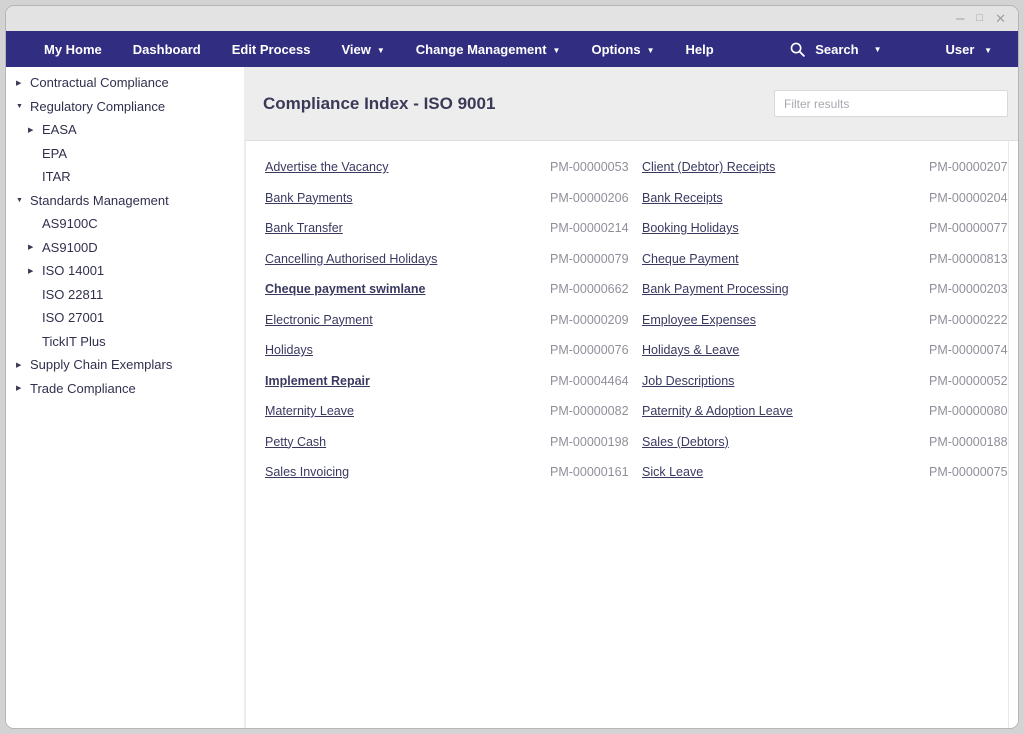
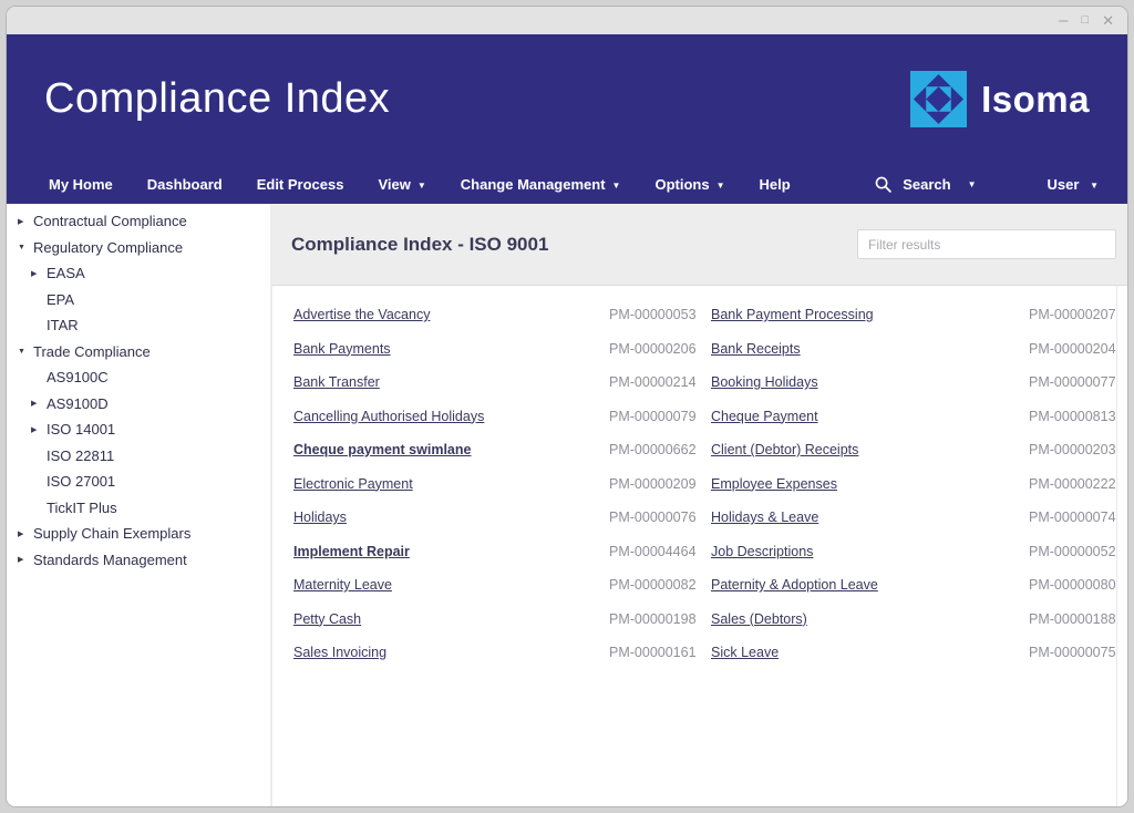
  –
  □
  ✕
+ Compliance Index
+ Isoma
  My Home
  Dashboard
  Edit Process
  View ▼
  Change Management ▼
  Options ▼
  Help
  Search
  ▼
  User ▼
  Contractual Compliance
  Regulatory Compliance
  EASA
  EPA
  ITAR
- Standards Management
+ Trade Compliance
  AS9100C
  AS9100D
  ISO 14001
  ISO 22811
  ISO 27001
  TickIT Plus
  Supply Chain Exemplars
- Trade Compliance
+ Standards Management
  Compliance Index - ISO 9001
  Filter results
  Advertise the Vacancy
  PM-00000053
- Client (Debtor) Receipts
+ Bank Payment Processing
  PM-00000207
  Bank Payments
  PM-00000206
  Bank Receipts
  PM-00000204
  Bank Transfer
  PM-00000214
  Booking Holidays
  PM-00000077
  Cancelling Authorised Holidays
  PM-00000079
  Cheque Payment
  PM-00000813
  Cheque payment swimlane
  PM-00000662
- Bank Payment Processing
+ Client (Debtor) Receipts
  PM-00000203
  Electronic Payment
  PM-00000209
  Employee Expenses
  PM-00000222
  Holidays
  PM-00000076
  Holidays & Leave
  PM-00000074
  Implement Repair
  PM-00004464
  Job Descriptions
  PM-00000052
  Maternity Leave
  PM-00000082
  Paternity & Adoption Leave
  PM-00000080
  Petty Cash
  PM-00000198
  Sales (Debtors)
  PM-00000188
  Sales Invoicing
  PM-00000161
  Sick Leave
  PM-00000075
